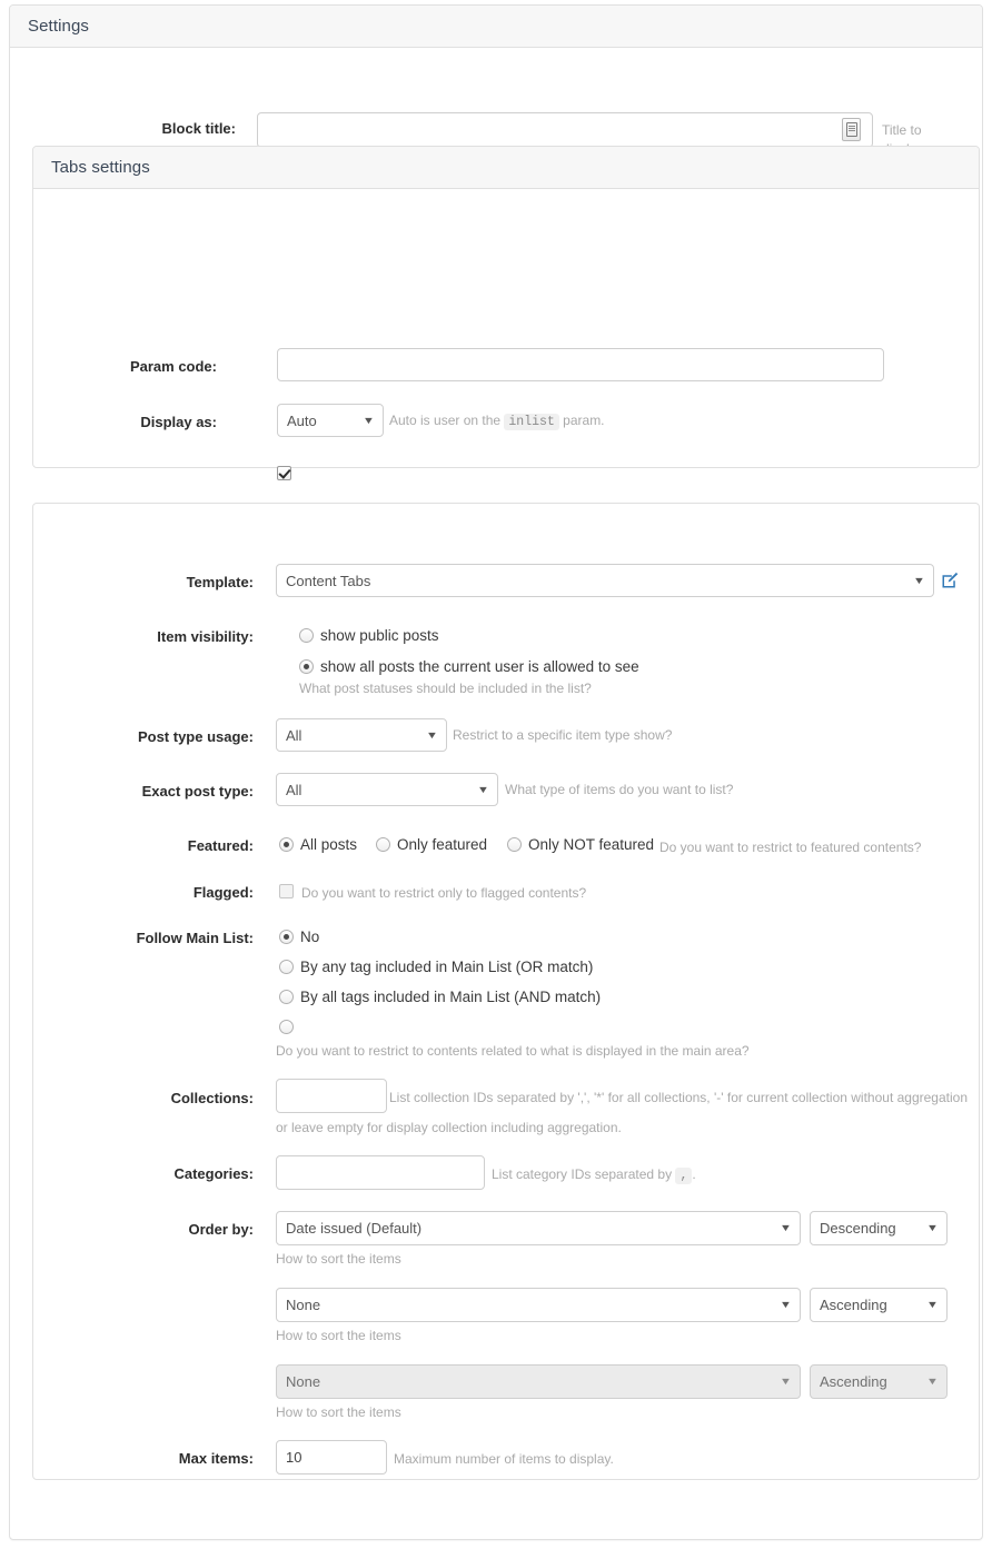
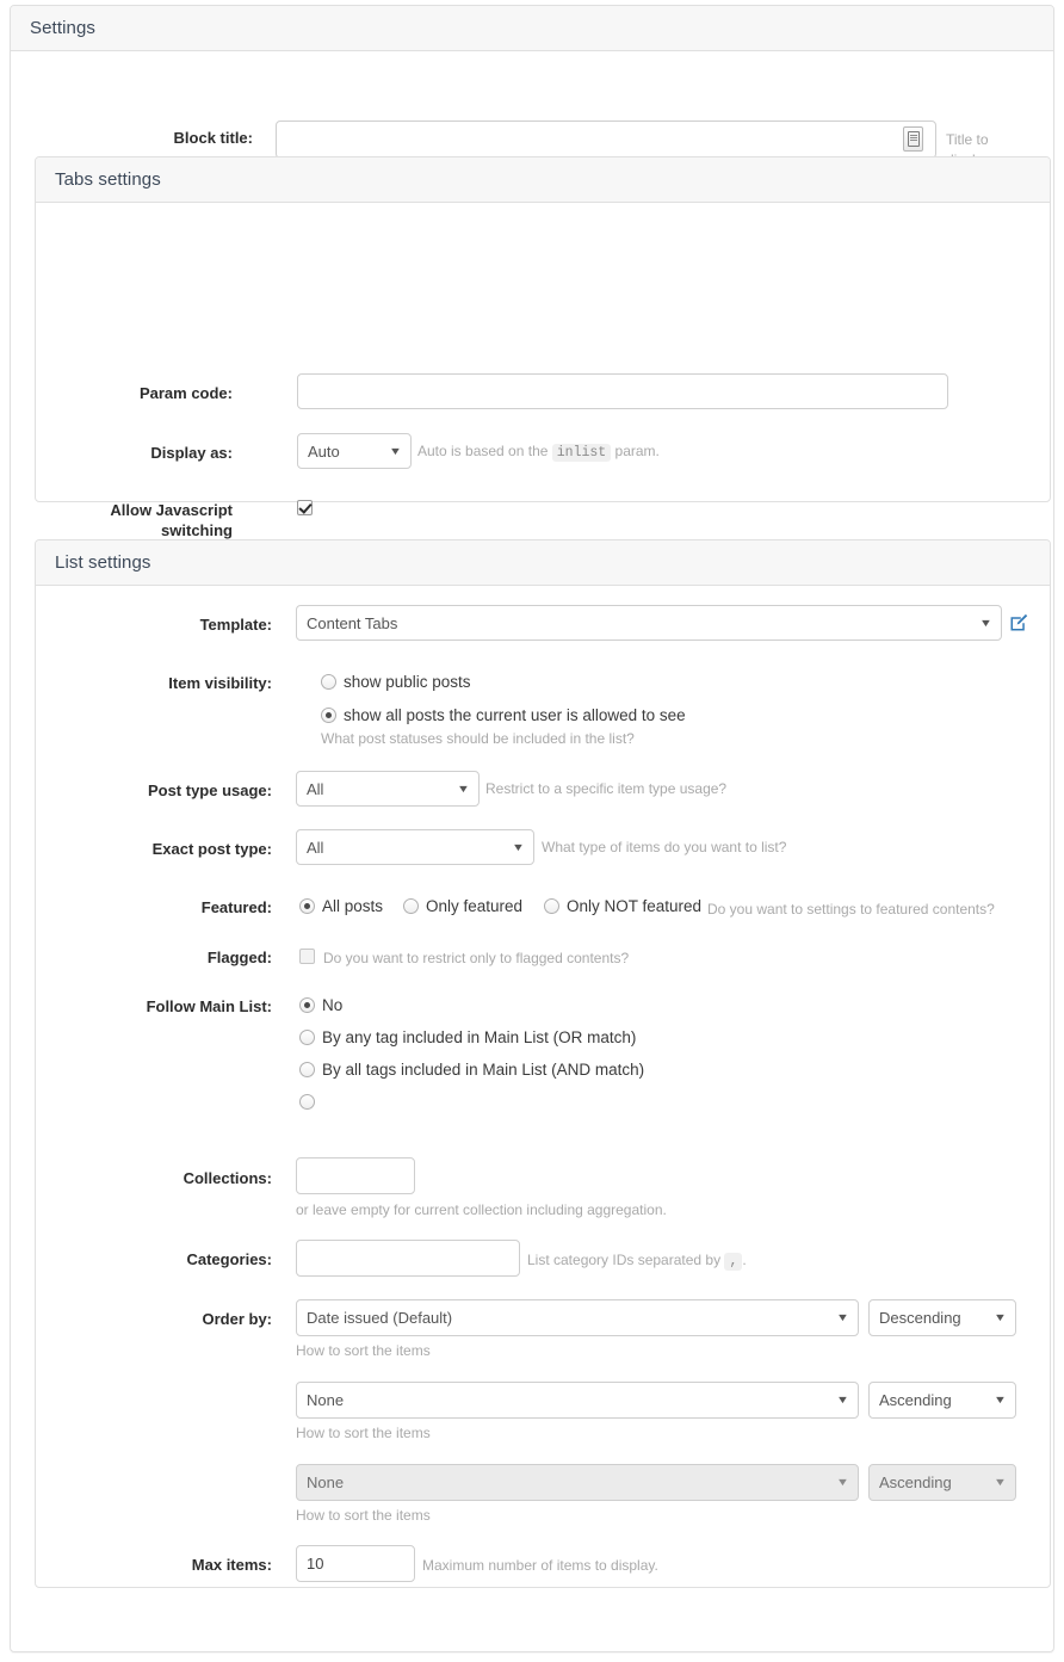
  Settings
  Block title:
  Tabs settings
  Param code:
  Display as:
  Auto
  ▼
- Auto is user on the inlist param.
+ Auto is based on the inlist param.
+ Allow Javascript switching
+ List settings
  Template:
  Content Tabs
  ▼
  Item visibility:
  show public posts
  show all posts the current user is allowed to see
  What post statuses should be included in the list?
  Post type usage:
  All
  ▼
- Restrict to a specific item type show?
+ Restrict to a specific item type usage?
  Exact post type:
  All
  ▼
  What type of items do you want to list?
  Featured:
  All posts
  Only featured
  Only NOT featured
- Do you want to restrict to featured contents?
+ Do you want to settings to featured contents?
  Flagged:
  Do you want to restrict only to flagged contents?
  Follow Main List:
  No
  By any tag included in Main List (OR match)
  By all tags included in Main List (AND match)
- Do you want to restrict to contents related to what is displayed in the main area?
  Collections:
- List collection IDs separated by ',', '*' for all collections, '-' for current collection without aggregation
- or leave empty for display collection including aggregation.
+ or leave empty for current collection including aggregation.
  Categories:
  List category IDs separated by , .
  Order by:
  Date issued (Default)
  ▼
  Descending
  ▼
  How to sort the items
  None
  ▼
  Ascending
  ▼
  How to sort the items
  None
  ▼
  Ascending
  ▼
  How to sort the items
  Max items:
  10
  Maximum number of items to display.
